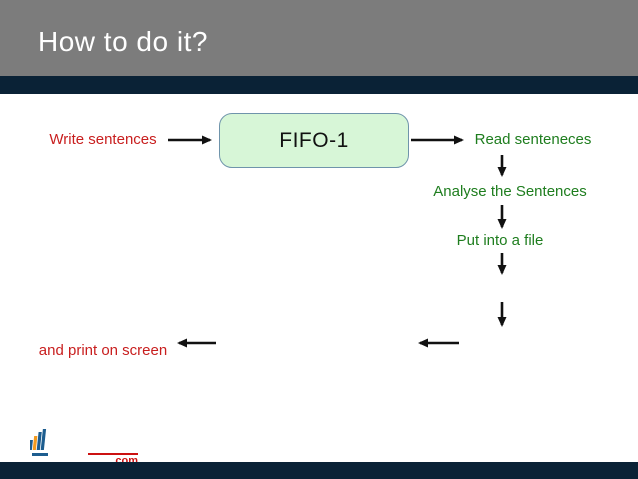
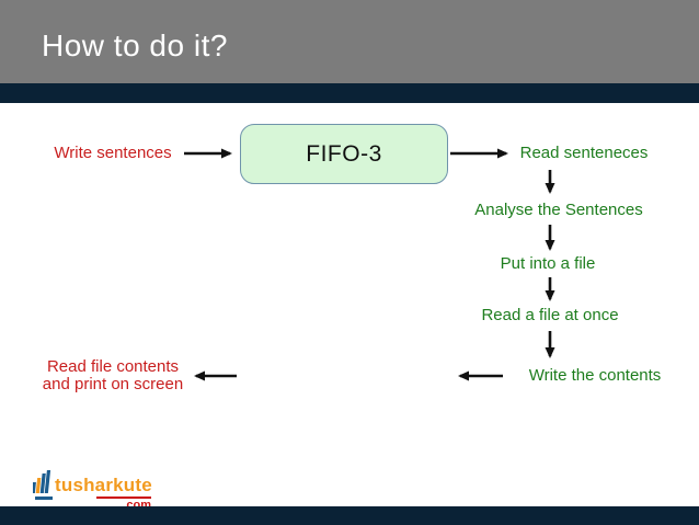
  How to do it?
  Write sentences
  Read senteneces
  Analyse the Sentences
  Put into a file
+ Read a file at once
+ Write the contents
+ Read file contents
  and print on screen
- FIFO-1
+ FIFO-3
+ tusharkute
  .com
